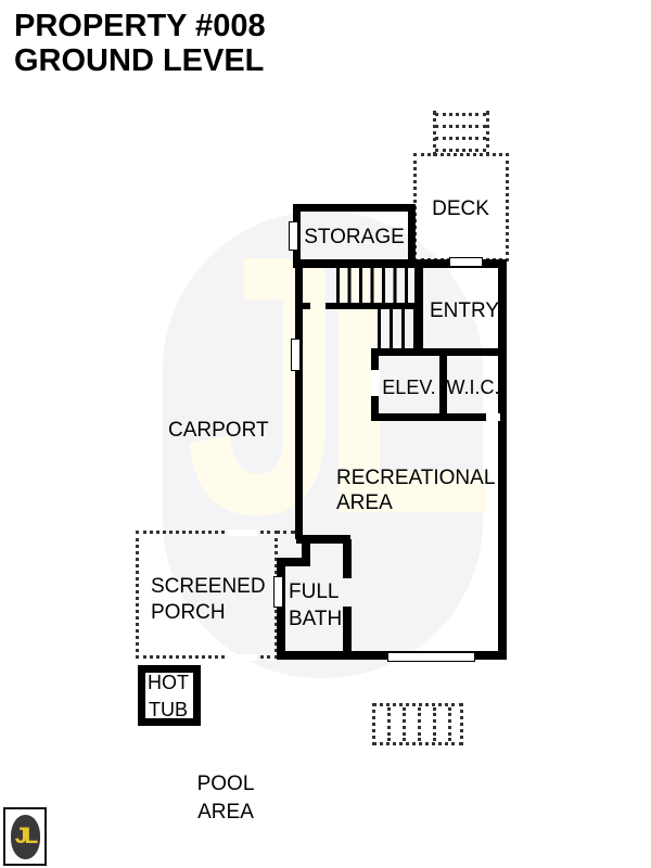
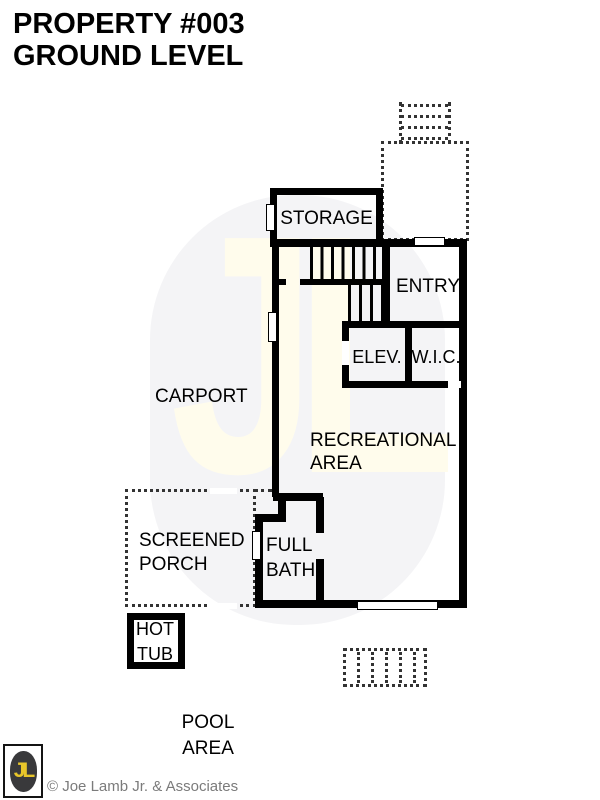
- PROPERTY #008
+ PROPERTY #003
  GROUND LEVEL
  JL
- DECK
  STORAGE
  ENTRY
  ELEV.
  W.I.C.
  CARPORT
  RECREATIONAL
  AREA
  SCREENED
  PORCH
  FULL
  BATH
  HOT
  TUB
  POOL
  AREA
  JL
+ © Joe Lamb Jr. & Associates
